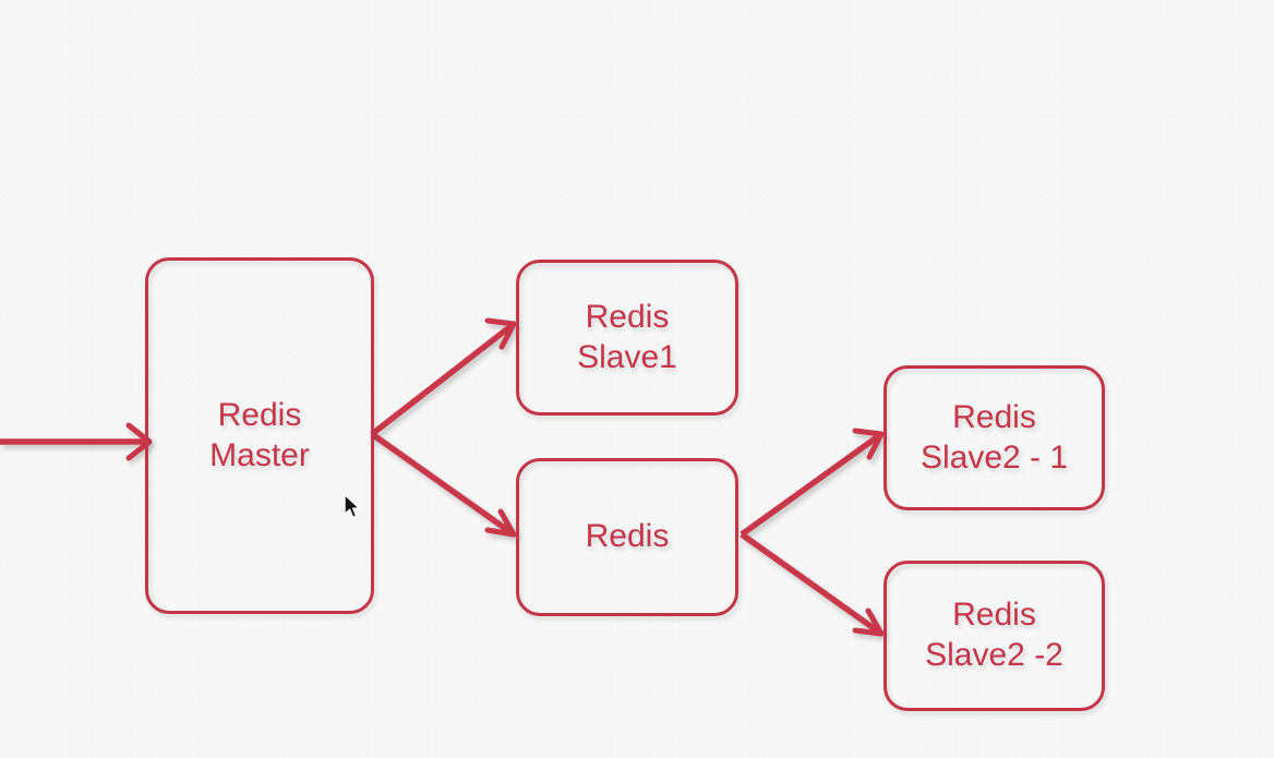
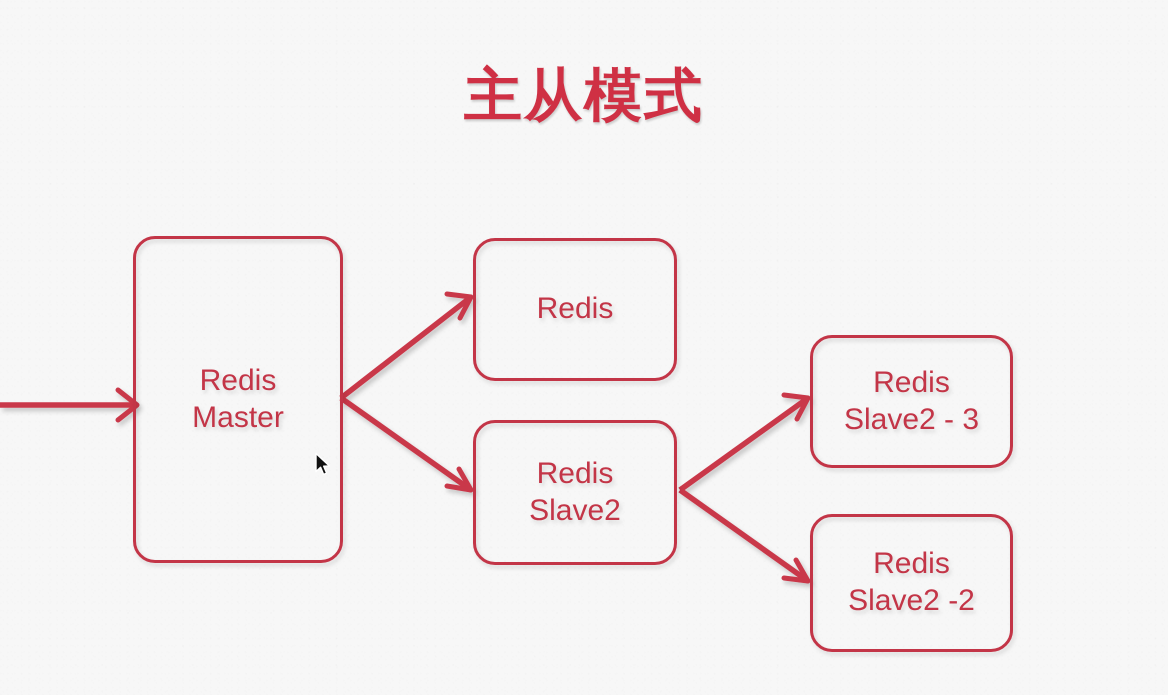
+ 主从模式
  Redis
  Master
  Redis
- Slave1
  Redis
+ Slave2
  Redis
- Slave2 - 1
+ Slave2 - 3
  Redis
  Slave2 -2
